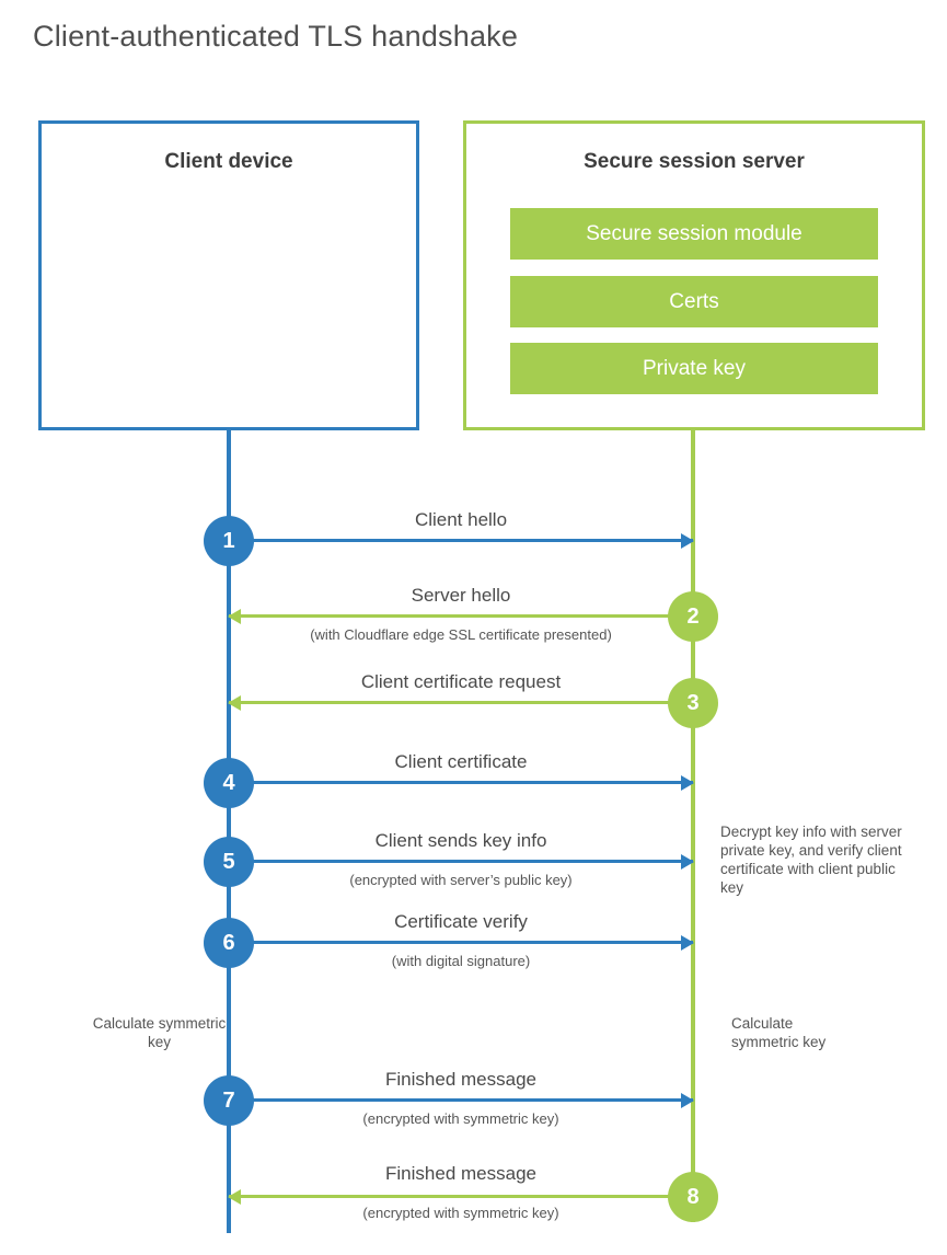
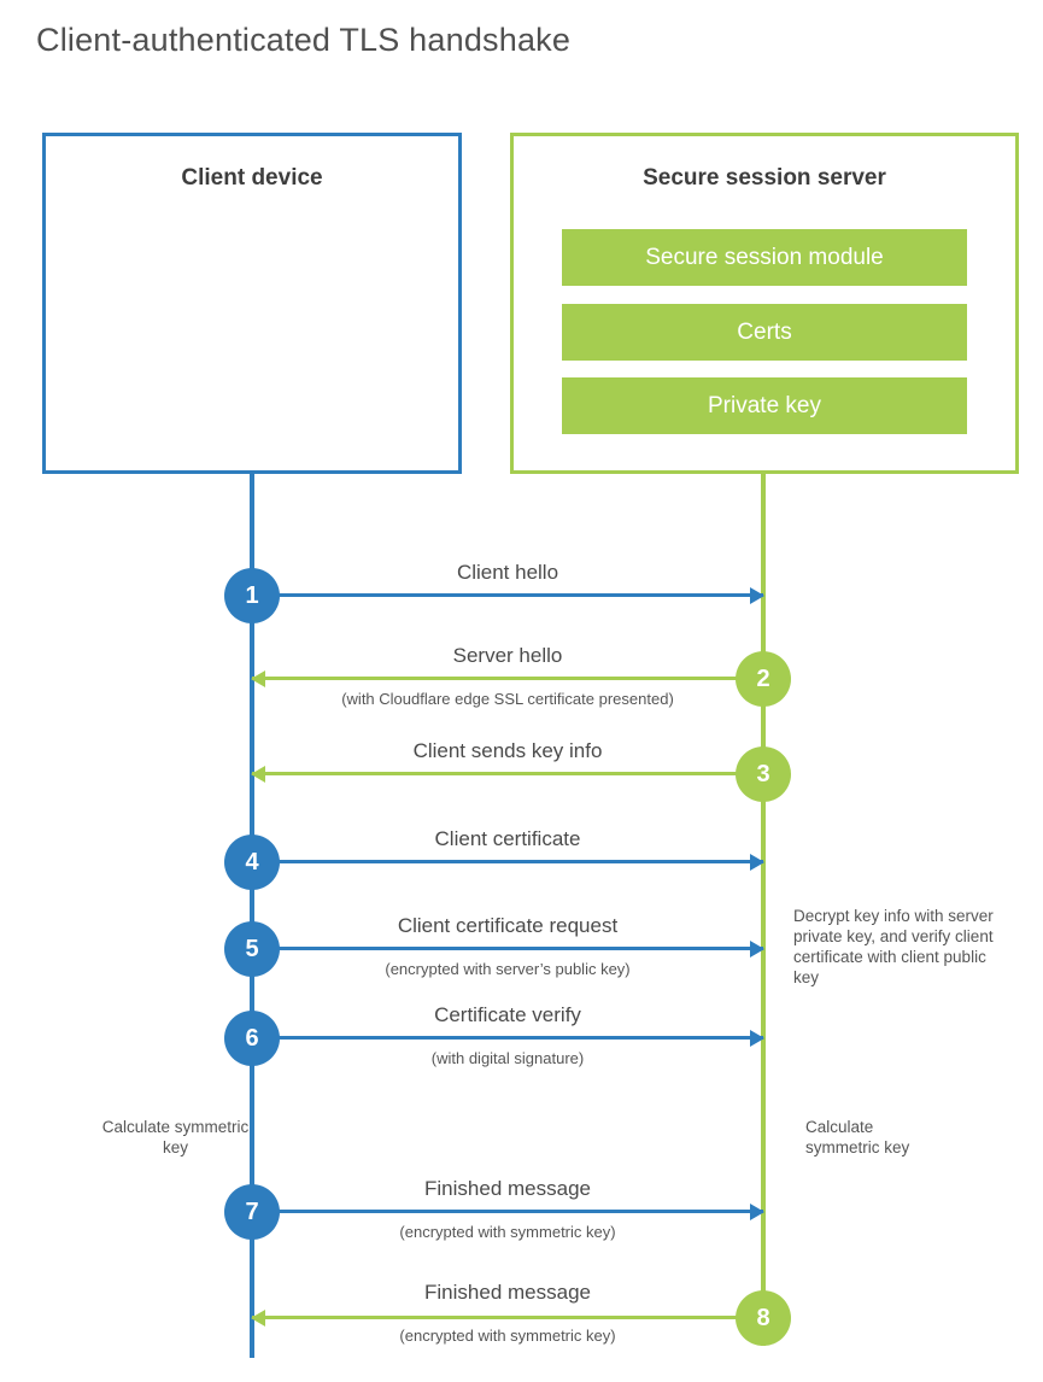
  Client-authenticated TLS handshake
  Client device
  Secure session server
  Secure session module
  Certs
  Private key
  Client hello
  1
  Server hello
  (with Cloudflare edge SSL certificate presented)
  2
- Client certificate request
+ Client sends key info
  3
  Client certificate
  4
- Client sends key info
+ Client certificate request
  (encrypted with server’s public key)
  5
  Certificate verify
  (with digital signature)
  6
  Finished message
  (encrypted with symmetric key)
  7
  Finished message
  (encrypted with symmetric key)
  8
  Decrypt key info with server private key, and verify client certificate with client public key
  Calculate symmetric key
  Calculate symmetric key
